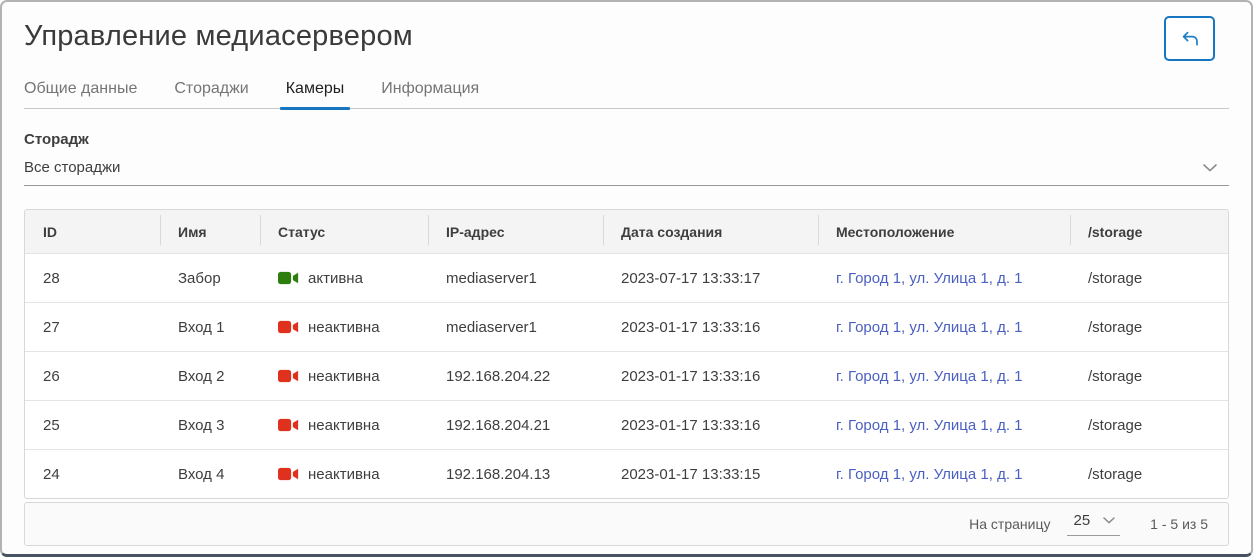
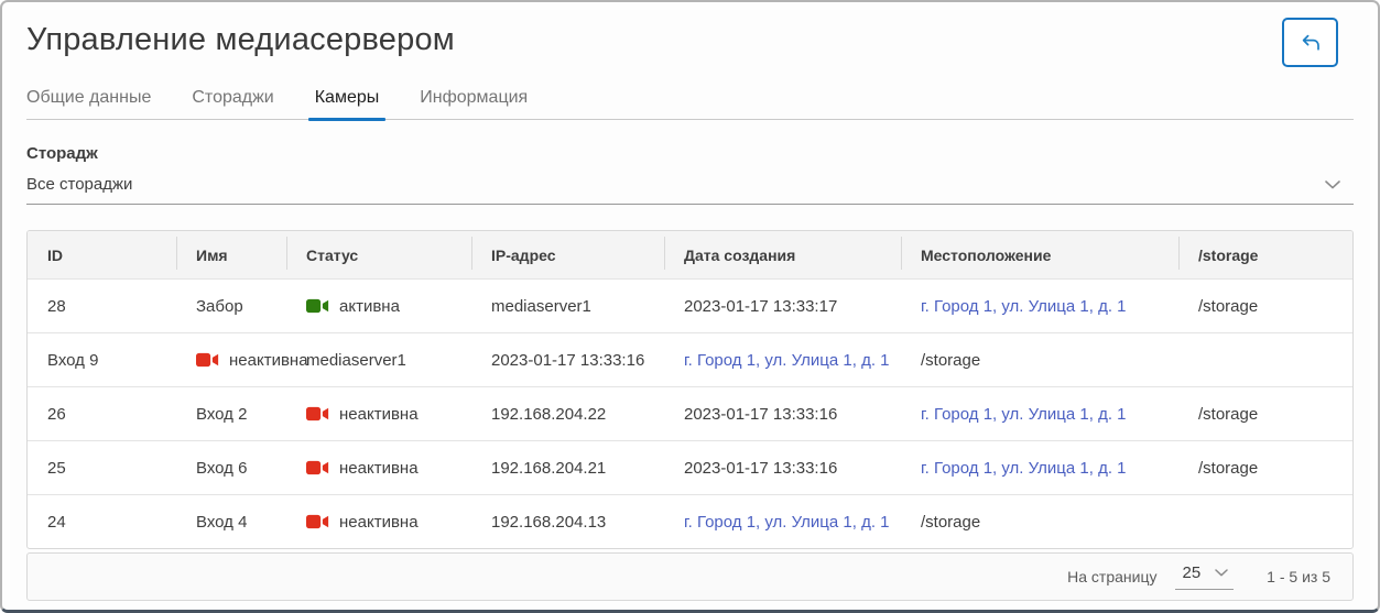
  Управление медиасервером
  Общие данные
  Стораджи
  Камеры
  Информация
  Сторадж
  Все стораджи
  ID
  Имя
  Статус
  IP-адрес
  Дата создания
  Местоположение
  /storage
  28
  Забор
  активна
  mediaserver1
- 2023-07-17 13:33:17
+ 2023-01-17 13:33:17
  г. Город 1, ул. Улица 1, д. 1
  /storage
- 27
- Вход 1
+ Вход 9
  неактивна
  mediaserver1
  2023-01-17 13:33:16
  г. Город 1, ул. Улица 1, д. 1
  /storage
  26
  Вход 2
  неактивна
  192.168.204.22
  2023-01-17 13:33:16
  г. Город 1, ул. Улица 1, д. 1
  /storage
  25
- Вход 3
+ Вход 6
  неактивна
  192.168.204.21
  2023-01-17 13:33:16
  г. Город 1, ул. Улица 1, д. 1
  /storage
  24
  Вход 4
  неактивна
  192.168.204.13
- 2023-01-17 13:33:15
  г. Город 1, ул. Улица 1, д. 1
  /storage
  На страницу
  25
  1 - 5 из 5
